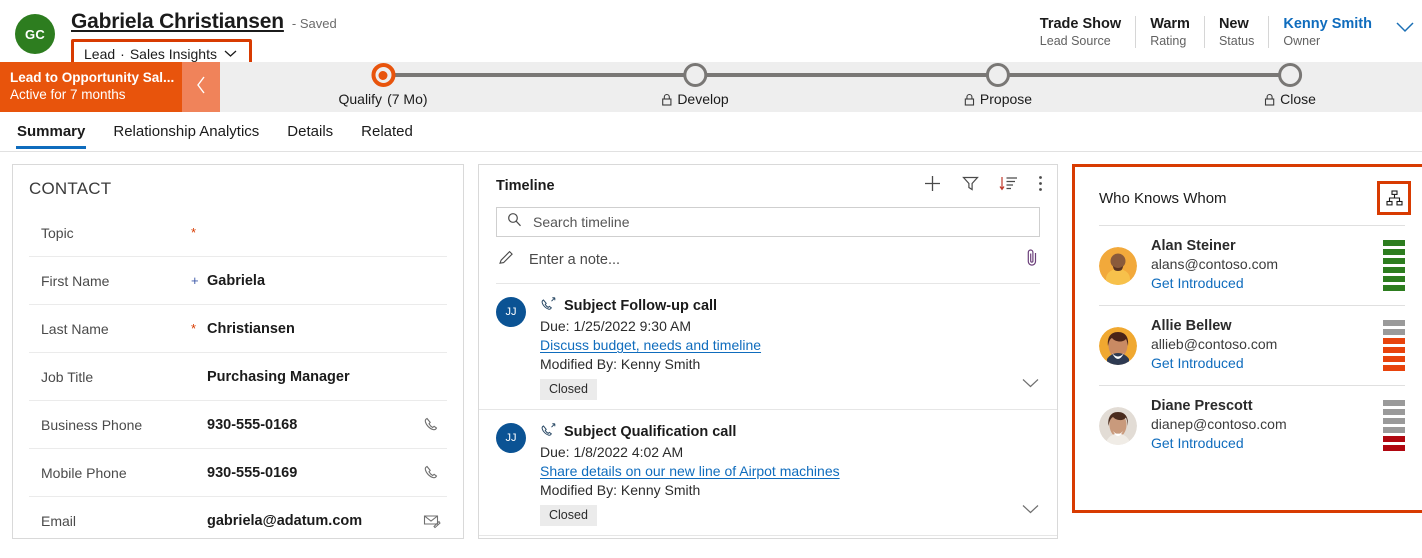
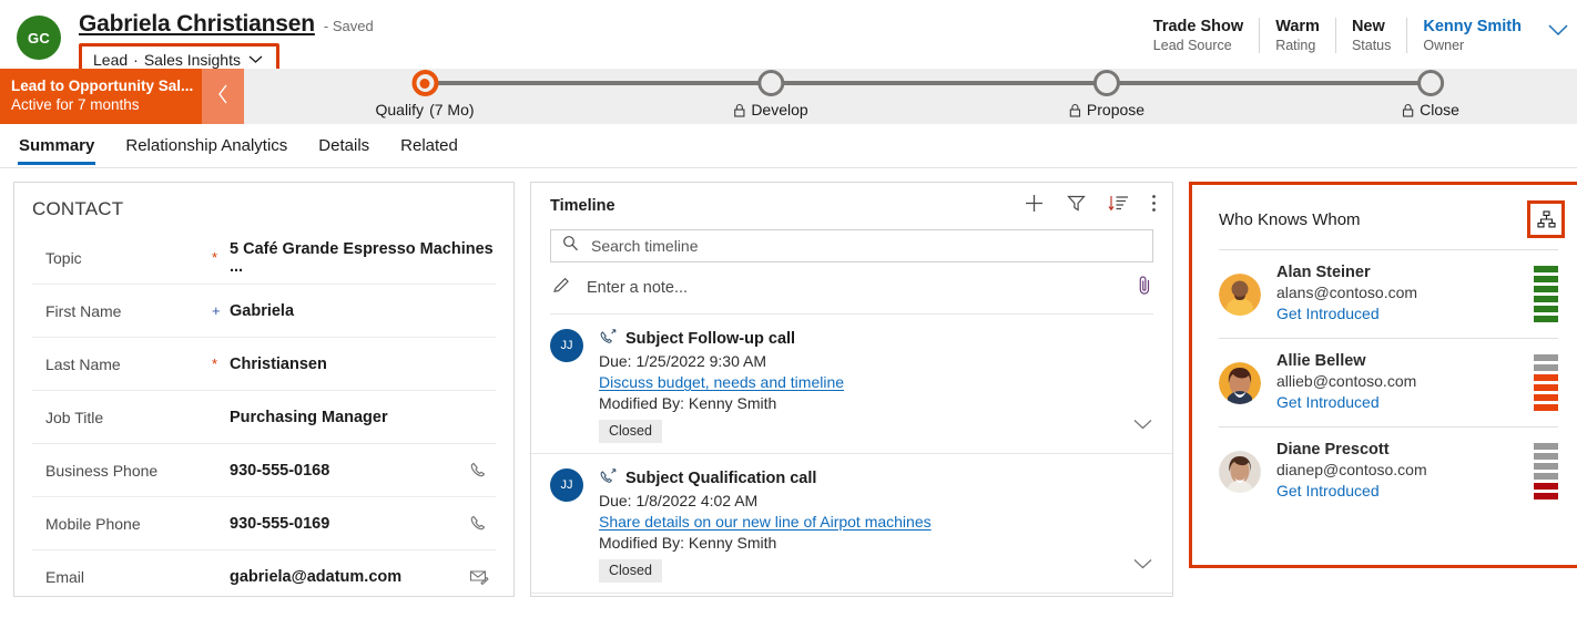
  GC
  Gabriela Christiansen
  - Saved
  Lead
  ·
  Sales Insights
  Trade Show
  Lead Source
  Warm
  Rating
  New
  Status
  Kenny Smith
  Owner
  Lead to Opportunity Sal...
  Active for 7 months
  Qualify
  (7 Mo)
  Develop
  Propose
  Close
  Summary
  Relationship Analytics
  Details
  Related
  CONTACT
  Topic
  *
+ 5 Café Grande Espresso Machines ...
  First Name
  +
  Gabriela
  Last Name
  *
  Christiansen
  Job Title
  Purchasing Manager
  Business Phone
  930-555-0168
  Mobile Phone
  930-555-0169
  Email
  gabriela@adatum.com
  Timeline
  Search timeline
  Enter a note...
  JJ
  Subject Follow-up call
  Due: 1/25/2022 9:30 AM
  Discuss budget, needs and timeline
  Modified By: Kenny Smith
  Closed
  JJ
  Subject Qualification call
  Due: 1/8/2022 4:02 AM
  Share details on our new line of Airpot machines
  Modified By: Kenny Smith
  Closed
  Who Knows Whom
  Alan Steiner
  alans@contoso.com
  Get Introduced
  Allie Bellew
  allieb@contoso.com
  Get Introduced
  Diane Prescott
  dianep@contoso.com
  Get Introduced
